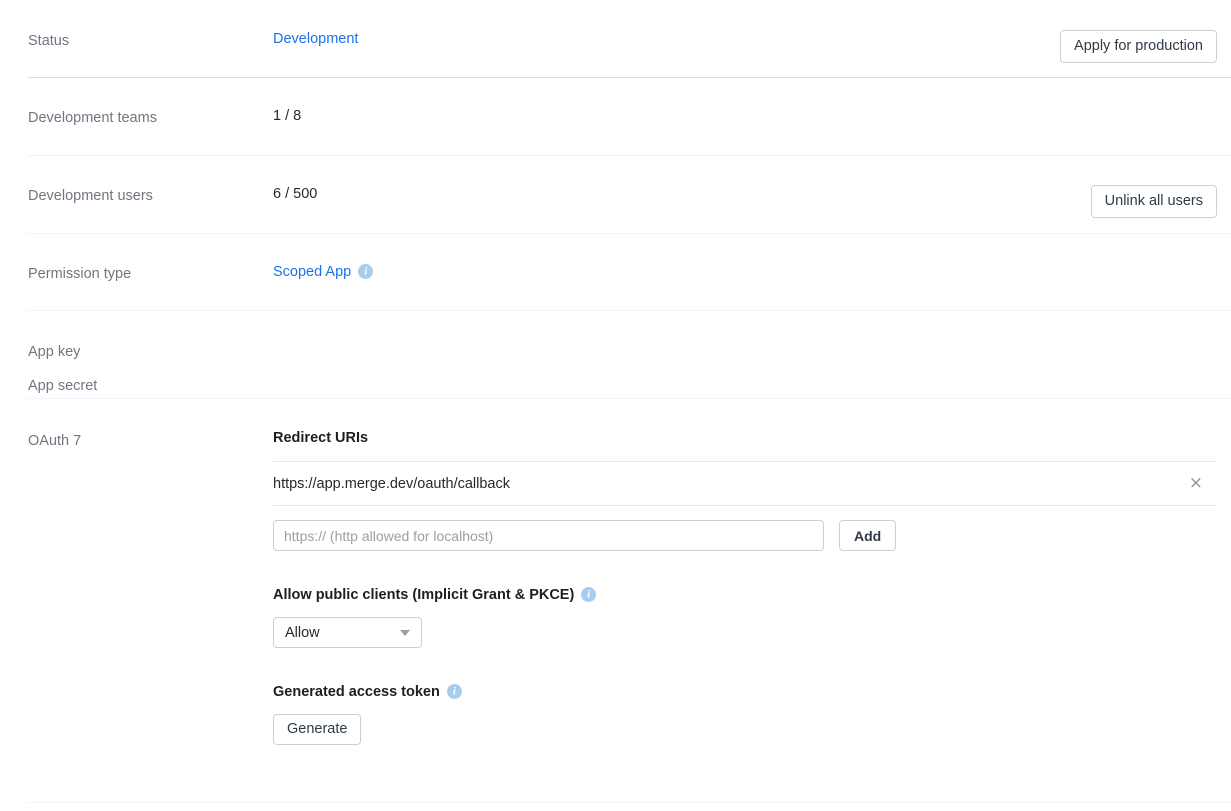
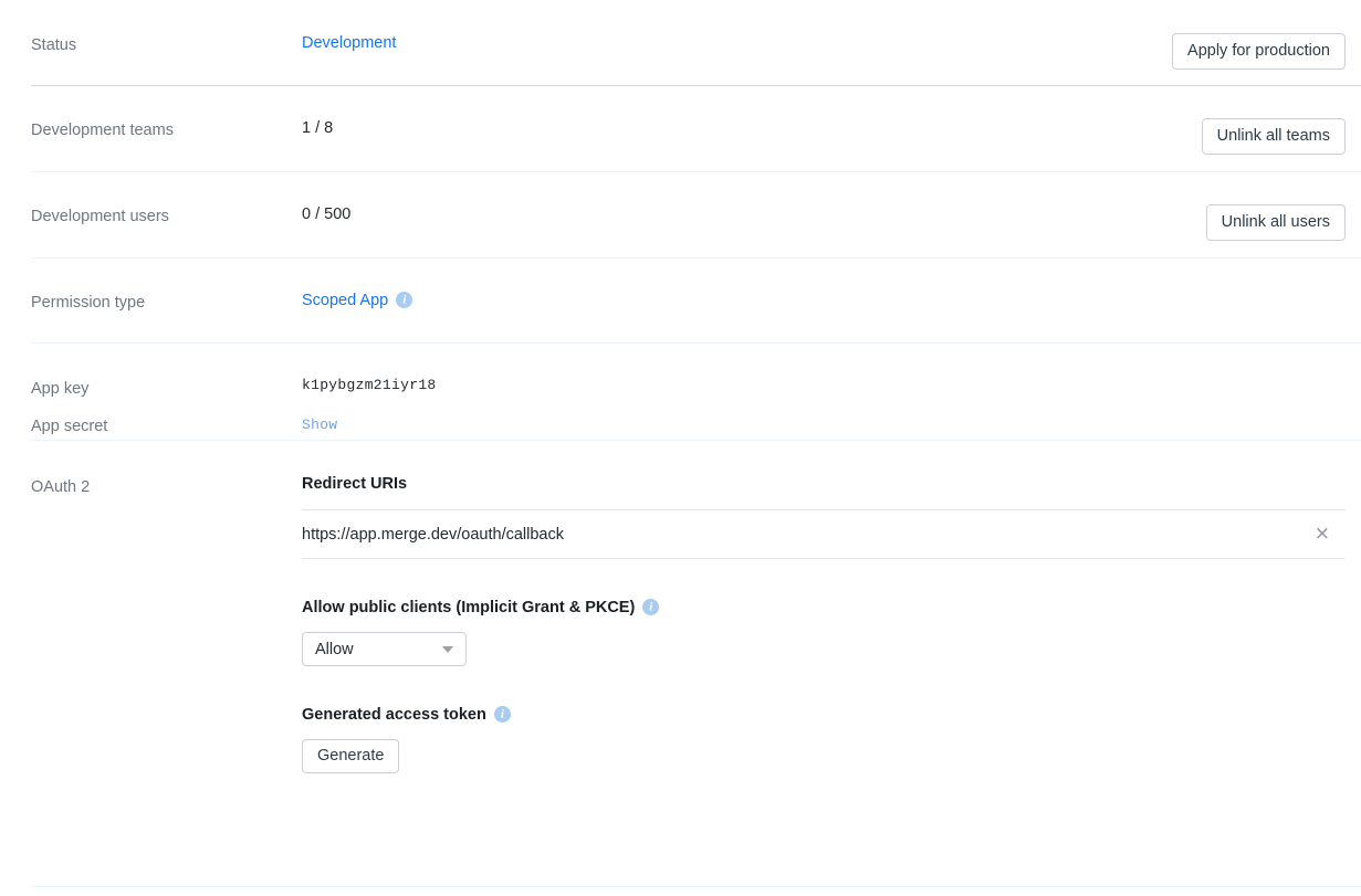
  Status
  Development
  Apply for production
  Development teams
  1 / 8
+ Unlink all teams
  Development users
- 6 / 500
+ 0 / 500
  Unlink all users
  Permission type
  Scoped App
  App key
  App secret
+ k1pybgzm21iyr18
+ Show
- OAuth 7
+ OAuth 2
  Redirect URIs
  https://app.merge.dev/oauth/callback
  ×
- https:// (http allowed for localhost)
- Add
  Allow public clients (Implicit Grant & PKCE)
  Allow
  Generated access token
  Generate
